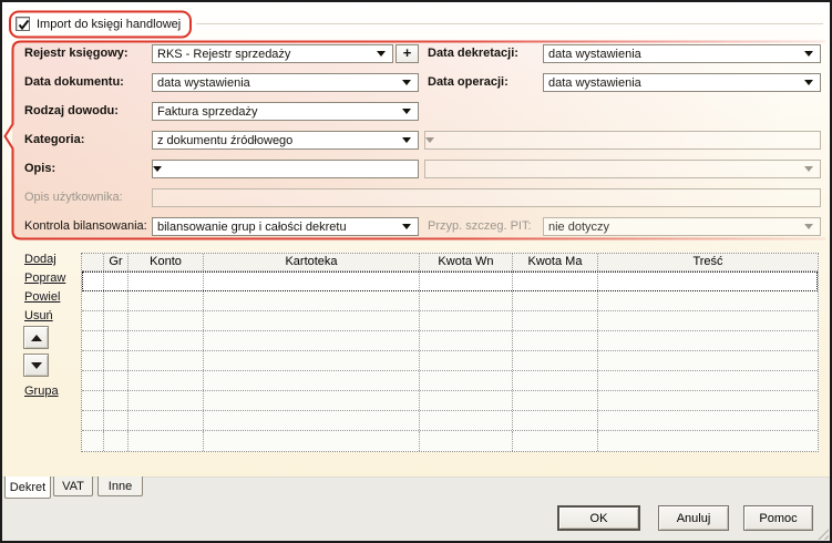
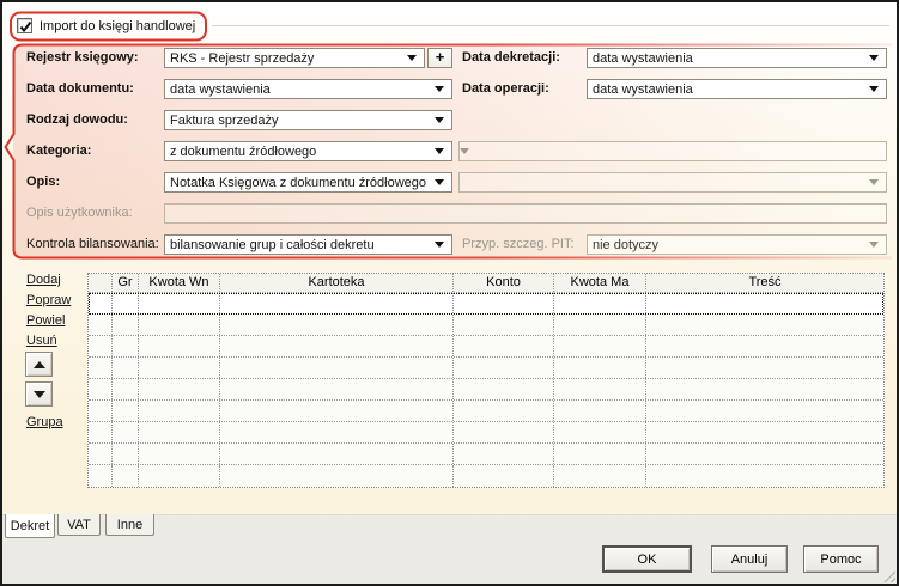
  Import do księgi handlowej
  Rejestr księgowy:
  RKS - Rejestr sprzedaży
  +
  Data dokumentu:
  data wystawienia
  Rodzaj dowodu:
  Faktura sprzedaży
  Kategoria:
  z dokumentu źródłowego
  Opis:
+ Notatka Księgowa z dokumentu źródłowego
  Opis użytkownika:
  Kontrola bilansowania:
  bilansowanie grup i całości dekretu
  Data dekretacji:
  data wystawienia
  Data operacji:
  data wystawienia
  Przyp. szczeg. PIT:
  nie dotyczy
  Dodaj
  Popraw
  Powiel
  Usuń
  Grupa
  Gr
- Konto
+ Kwota Wn
  Kartoteka
- Kwota Wn
+ Konto
  Kwota Ma
  Treść
  Dekret
  VAT
  Inne
  OK
  Anuluj
  Pomoc
